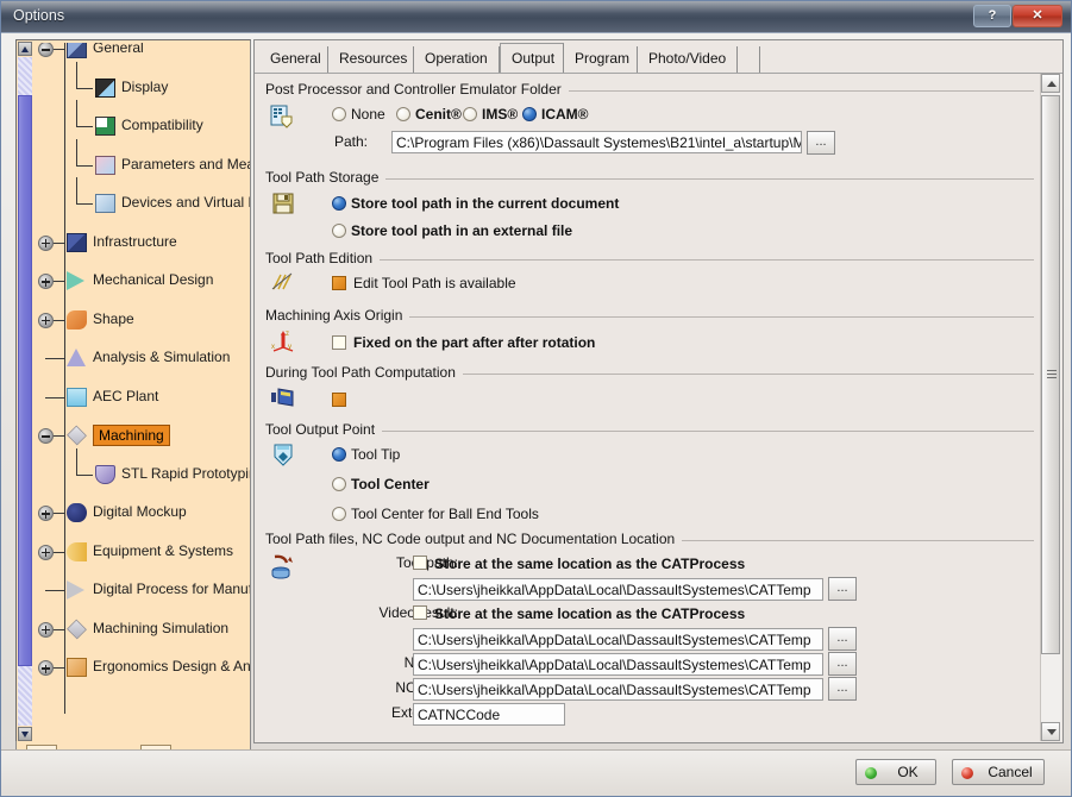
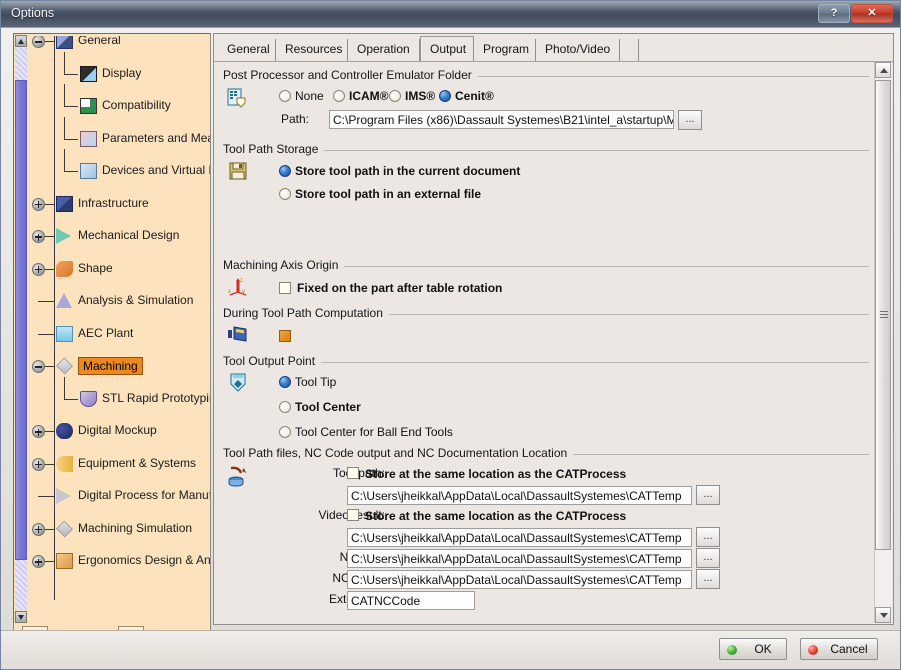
  Options
  ?
  ✕
  General
  Display
  Compatibility
  Parameters and Me
  Devices and Virtual
  Infrastructure
  Mechanical Design
  Shape
  Analysis & Simulation
  AEC Plant
  Machining
  STL Rapid Prototypi
  Digital Mockup
  Equipment & Systems
  Digital Process for Manu
  Machining Simulation
  Ergonomics Design & An
  General
  Resources
  Operation
  Output
  Program
  Photo/Video
  Post Processor and Controller Emulator Folder
  None
- Cenit®
+ ICAM®
  IMS®
- ICAM®
+ Cenit®
  Path:
  C:\Program Files (x86)\Dassault Systemes\B21\intel_a\startup\M
  ...
  Tool Path Storage
  Store tool path in the current document
  Store tool path in an external file
- Tool Path Edition
- Edit Tool Path is available
  Machining Axis Origin
- Fixed on the part after after rotation
+ Fixed on the part after table rotation
  During Tool Path Computation
  Tool Output Point
  Tool Tip
  Tool Center
  Tool Center for Ball End Tools
  Tool Path files, NC Code output and NC Documentation Location
  To path:
  Store at the same location as the CATProcess
  C:\Users\jheikkal\AppData\Local\DassaultSystemes\CATTemp
  ...
  Videoesult:
  Store at the same location as the CATProcess
  C:\Users\jheikkal\AppData\Local\DassaultSystemes\CATTemp
  ...
  C:\Users\jheikkal\AppData\Local\DassaultSystemes\CATTemp
  ...
  C:\Users\jheikkal\AppData\Local\DassaultSystemes\CATTemp
  ...
  CATNCCode
  OK
  Cancel
